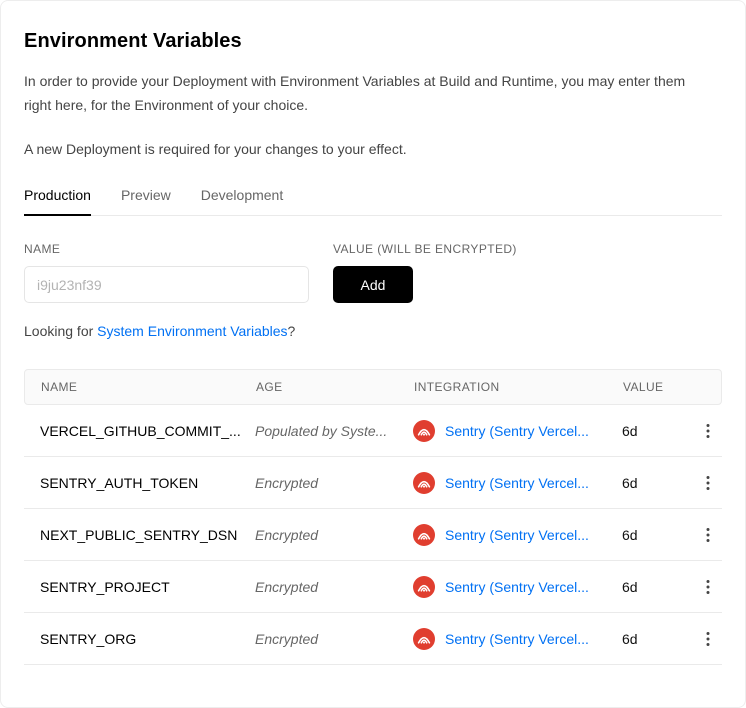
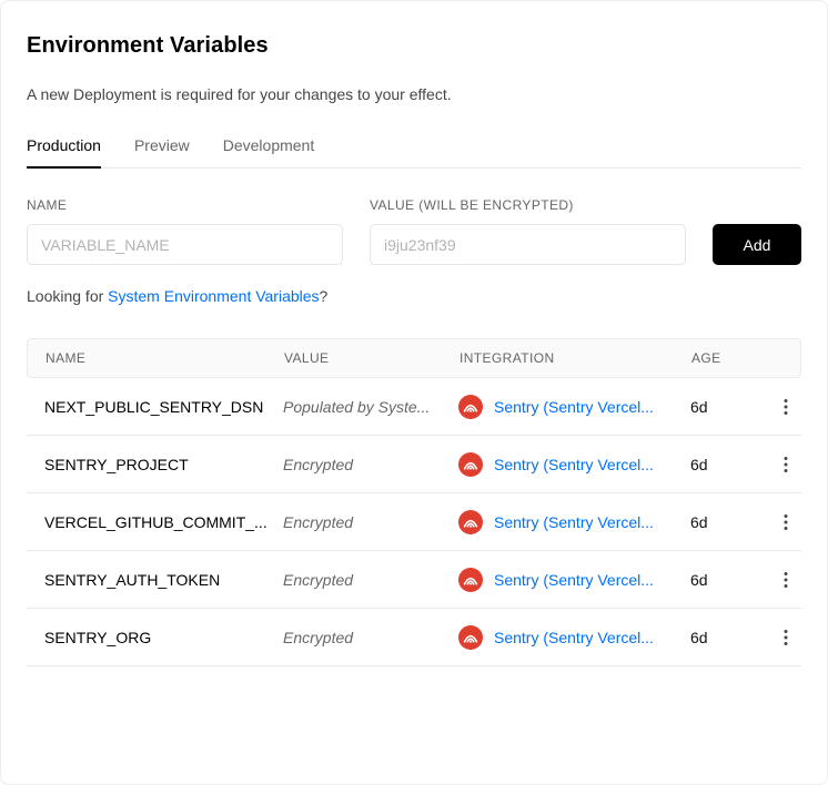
  Environment Variables
- In order to provide your Deployment with Environment Variables at Build and Runtime, you may enter them right here, for the Environment of your choice.
  A new Deployment is required for your changes to your effect.
  Production
  Preview
  Development
  NAME
  VALUE (WILL BE ENCRYPTED)
+ VARIABLE_NAME
  i9ju23nf39
  Add
  Looking for System Environment Variables?
  NAME
- AGE
+ VALUE
  INTEGRATION
- VALUE
+ AGE
- VERCEL_GITHUB_COMMIT_...
+ NEXT_PUBLIC_SENTRY_DSN
  Populated by Syste...
  Sentry (Sentry Vercel...
  6d
- SENTRY_AUTH_TOKEN
+ SENTRY_PROJECT
  Encrypted
  Sentry (Sentry Vercel...
  6d
- NEXT_PUBLIC_SENTRY_DSN
+ VERCEL_GITHUB_COMMIT_...
  Encrypted
  Sentry (Sentry Vercel...
  6d
- SENTRY_PROJECT
+ SENTRY_AUTH_TOKEN
  Encrypted
  Sentry (Sentry Vercel...
  6d
  SENTRY_ORG
  Encrypted
  Sentry (Sentry Vercel...
  6d
